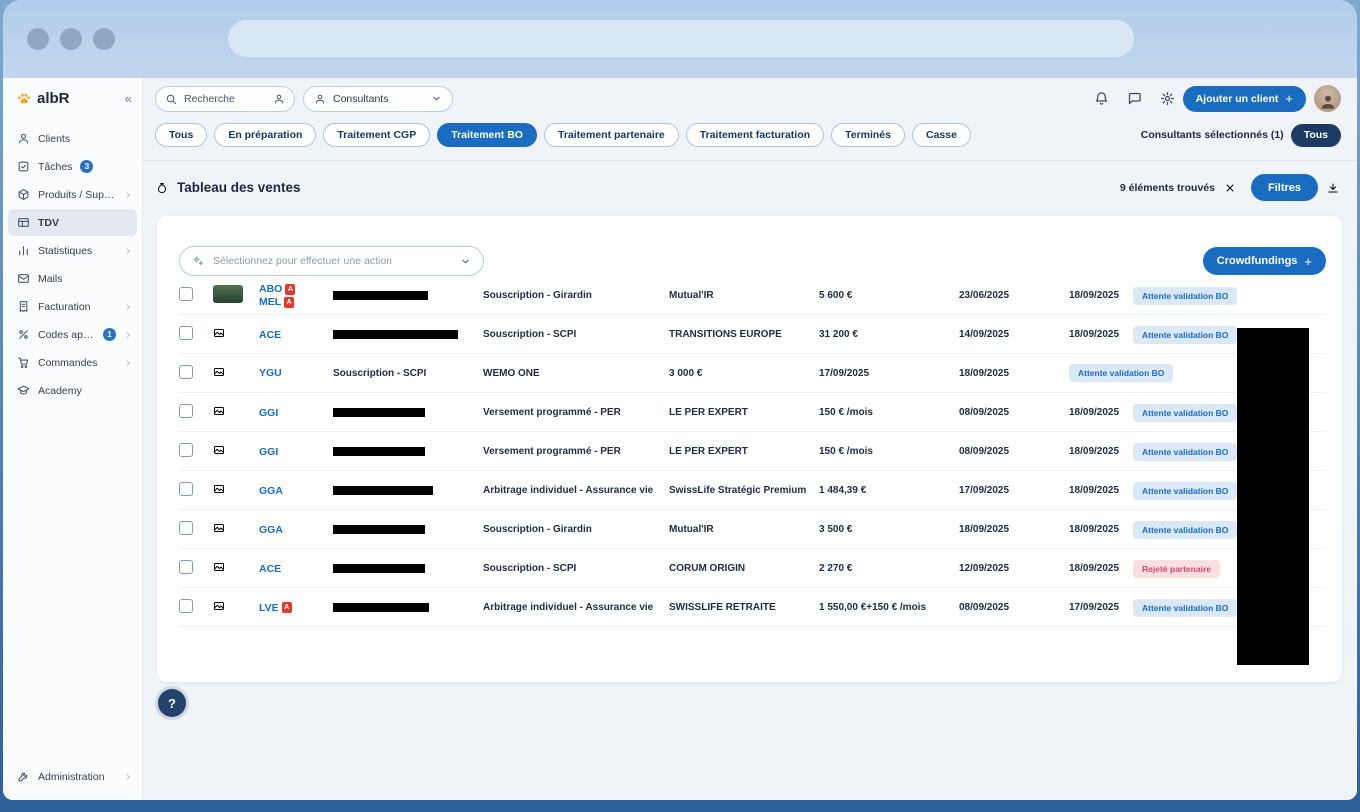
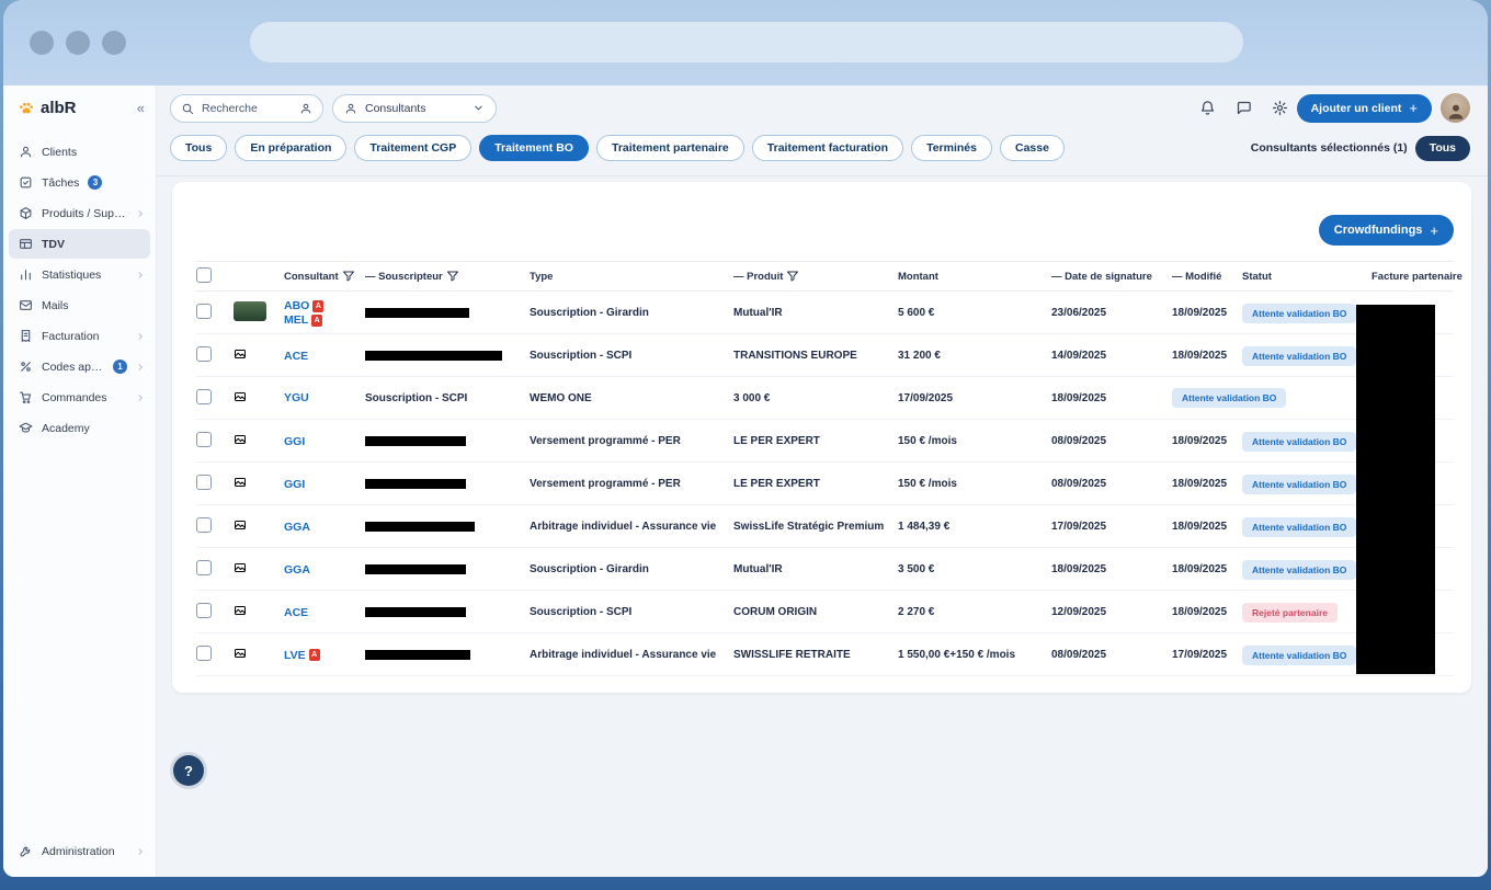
  albR
  «
  Clients
  Tâches
  3
  Produits / Suppo
  TDV
  Statistiques
  Mails
  Facturation
  1
  Commandes
  Academy
  Administration
  Recherche
  Consultants
  Ajouter un client
  +
  Tous
  En préparation
  Traitement CGP
  Traitement BO
  Traitement partenaire
  Traitement facturation
  Terminés
  Casse
  Consultants sélectionnés (1)
  Tous
- Tableau des ventes
- 9 éléments trouvés
- Filtres
- Sélectionnez pour effectuer une action
  Crowdfundings
  +
+ Consultant
+ — Souscripteur
+ Type
+ — Produit
+ Montant
+ — Date de signature
+ — Modifié
+ Statut
+ Facture partenaire
  ABO
  MEL
  Souscription - Girardin
  Mutual'IR
  5 600 €
  23/06/2025
  18/09/2025
  Attente validation BO
  ACE
  Souscription - SCPI
  TRANSITIONS EUROPE
  31 200 €
  14/09/2025
  18/09/2025
  Attente validation BO
  YGU
  Souscription - SCPI
  WEMO ONE
  3 000 €
  17/09/2025
  18/09/2025
  Attente validation BO
  GGI
  Versement programmé - PER
  LE PER EXPERT
  150 € /mois
  08/09/2025
  18/09/2025
  Attente validation BO
  GGI
  Versement programmé - PER
  LE PER EXPERT
  150 € /mois
  08/09/2025
  18/09/2025
  Attente validation BO
  GGA
  Arbitrage individuel - Assurance vie
  SwissLife Stratégic Premium
  1 484,39 €
  17/09/2025
  18/09/2025
  Attente validation BO
  GGA
  Souscription - Girardin
  Mutual'IR
  3 500 €
  18/09/2025
  18/09/2025
  Attente validation BO
  ACE
  Souscription - SCPI
  CORUM ORIGIN
  2 270 €
  12/09/2025
  18/09/2025
  Rejeté partenaire
  LVE
  Arbitrage individuel - Assurance vie
  SWISSLIFE RETRAITE
  1 550,00 €+150 € /mois
  08/09/2025
  17/09/2025
  Attente validation BO
  ?
